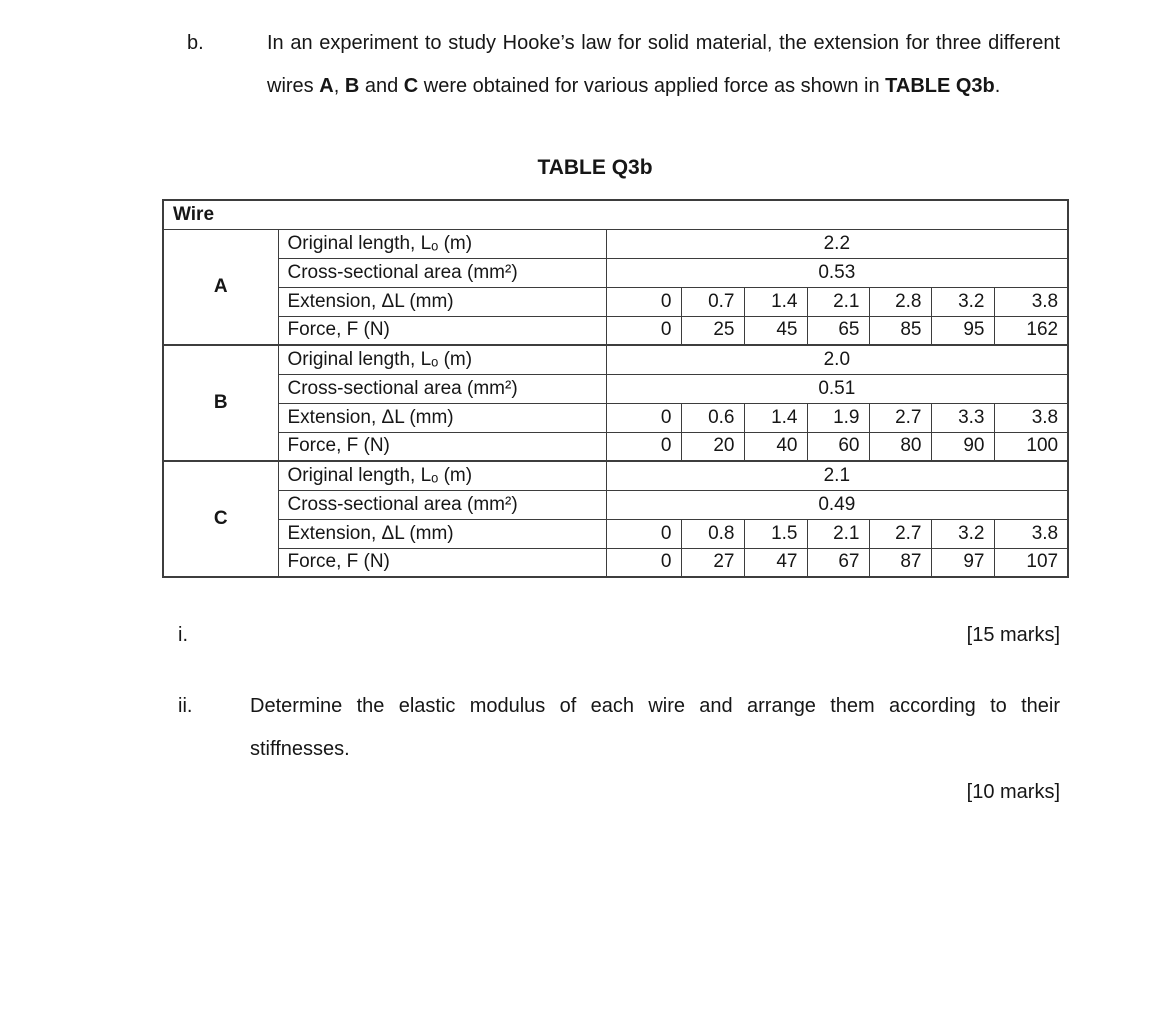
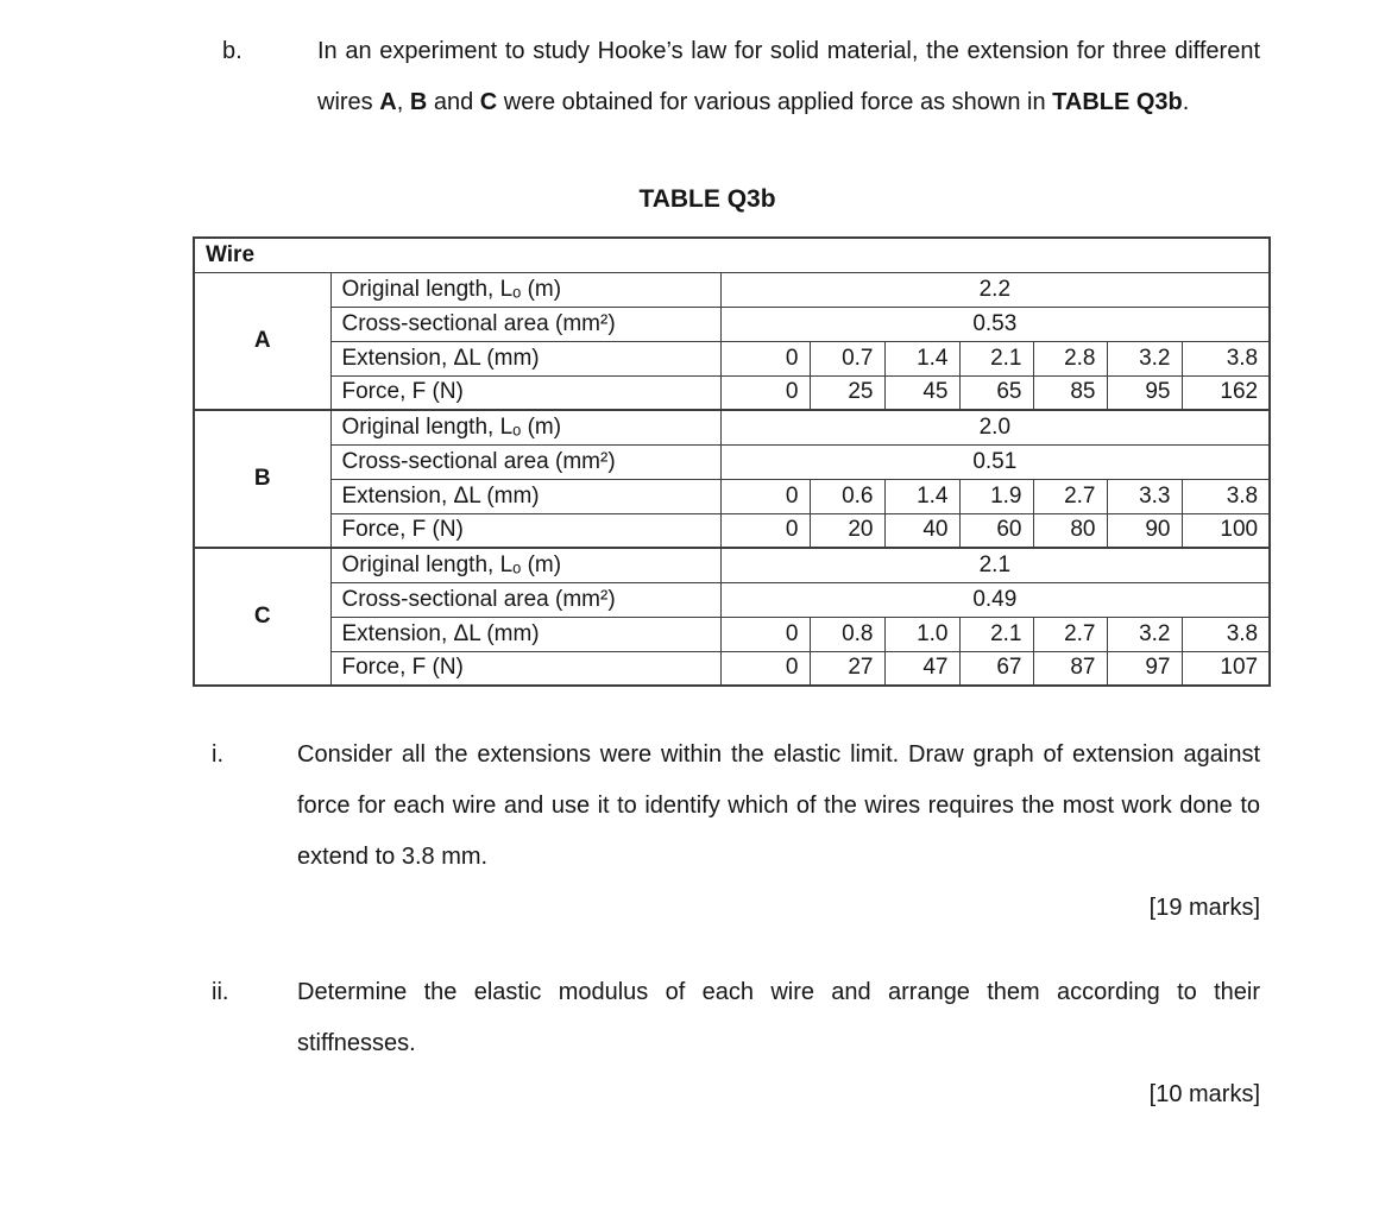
  b.
  In an experiment to study Hooke’s law for solid material, the extension for three different wires A, B and C were obtained for various applied force as shown in TABLE Q3b.
  TABLE Q3b
  Wire
  A	Original length, Lₒ (m)	2.2
  Cross-sectional area (mm²)	0.53
  Extension, ΔL (mm)	0	0.7	1.4	2.1	2.8	3.2	3.8
  Force, F (N)	0	25	45	65	85	95	162
  B	Original length, Lₒ (m)	2.0
  Cross-sectional area (mm²)	0.51
  Extension, ΔL (mm)	0	0.6	1.4	1.9	2.7	3.3	3.8
  Force, F (N)	0	20	40	60	80	90	100
  C	Original length, Lₒ (m)	2.1
  Cross-sectional area (mm²)	0.49
- Extension, ΔL (mm)	0	0.8	1.5	2.1	2.7	3.2	3.8
+ Extension, ΔL (mm)	0	0.8	1.0	2.1	2.7	3.2	3.8
  Force, F (N)	0	27	47	67	87	97	107
  i.
+ Consider all the extensions were within the elastic limit. Draw graph of extension against force for each wire and use it to identify which of the wires requires the most work done to extend to 3.8 mm.
- [15 marks]
+ [19 marks]
  ii.
  Determine the elastic modulus of each wire and arrange them according to their stiffnesses.
  [10 marks]
